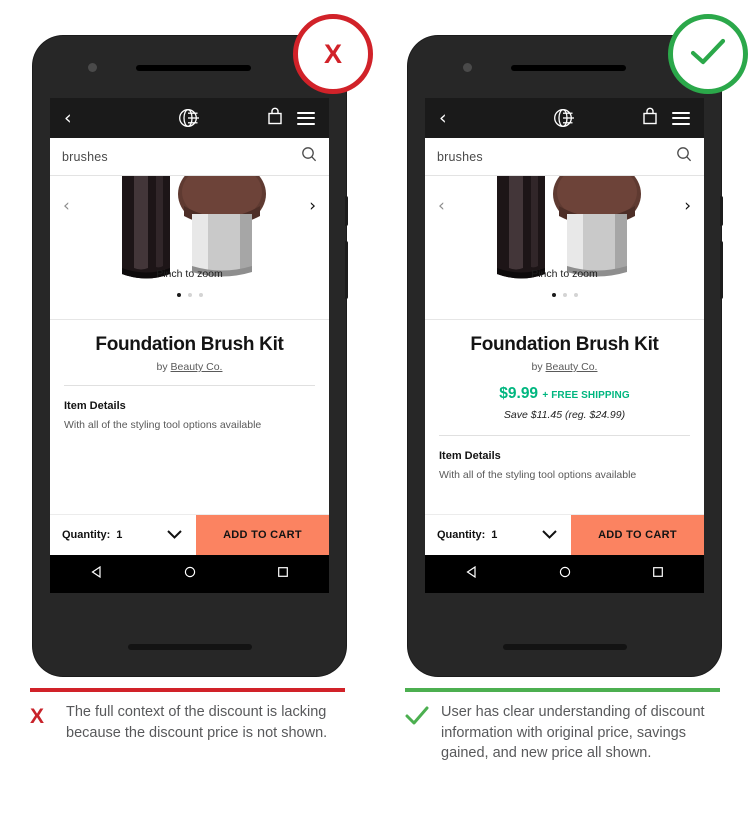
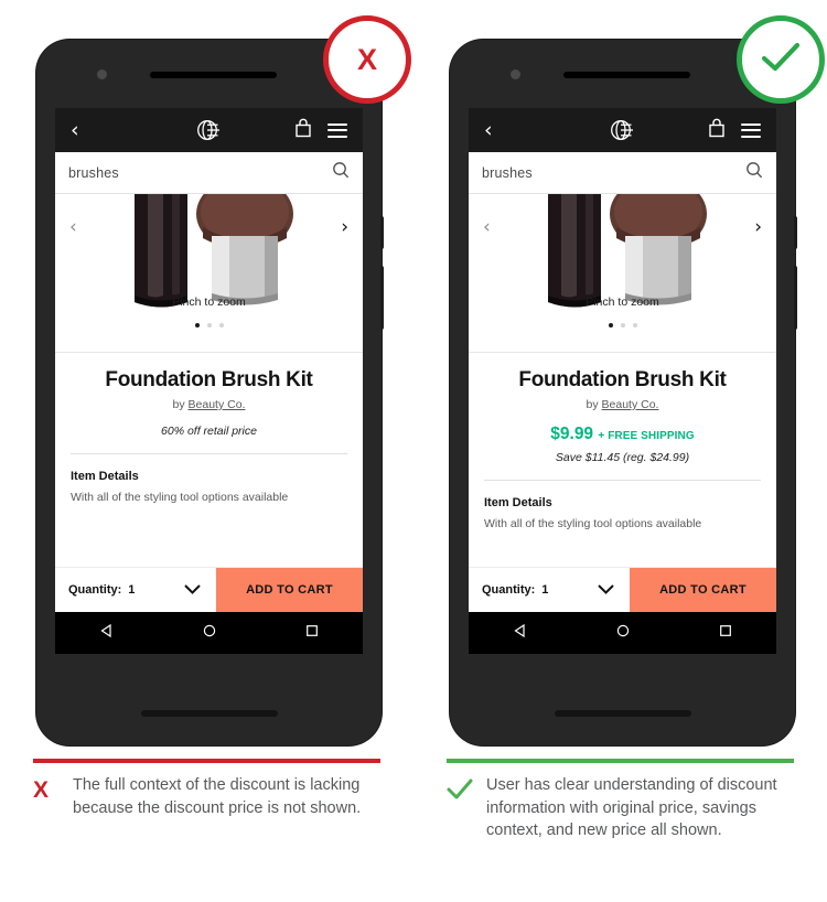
  ‹
  brushes
  ‹
  ›
  Pinch to zoom
  Foundation Brush Kit
  by Beauty Co.
+ 60% off retail price
  Item Details
  With all of the styling tool options available
  Quantity:
  1
  ADD TO CART
  X
  X
  The full context of the discount is lacking because the discount price is not shown.
  ‹
  brushes
  ‹
  ›
  Pinch to zoom
  Foundation Brush Kit
  by Beauty Co.
  $9.99 + FREE SHIPPING
  Save $11.45 (reg. $24.99)
  Item Details
  With all of the styling tool options available
  Quantity:
  1
  ADD TO CART
- User has clear understanding of discount information with original price, savings gained, and new price all shown.
+ User has clear understanding of discount information with original price, savings context, and new price all shown.
